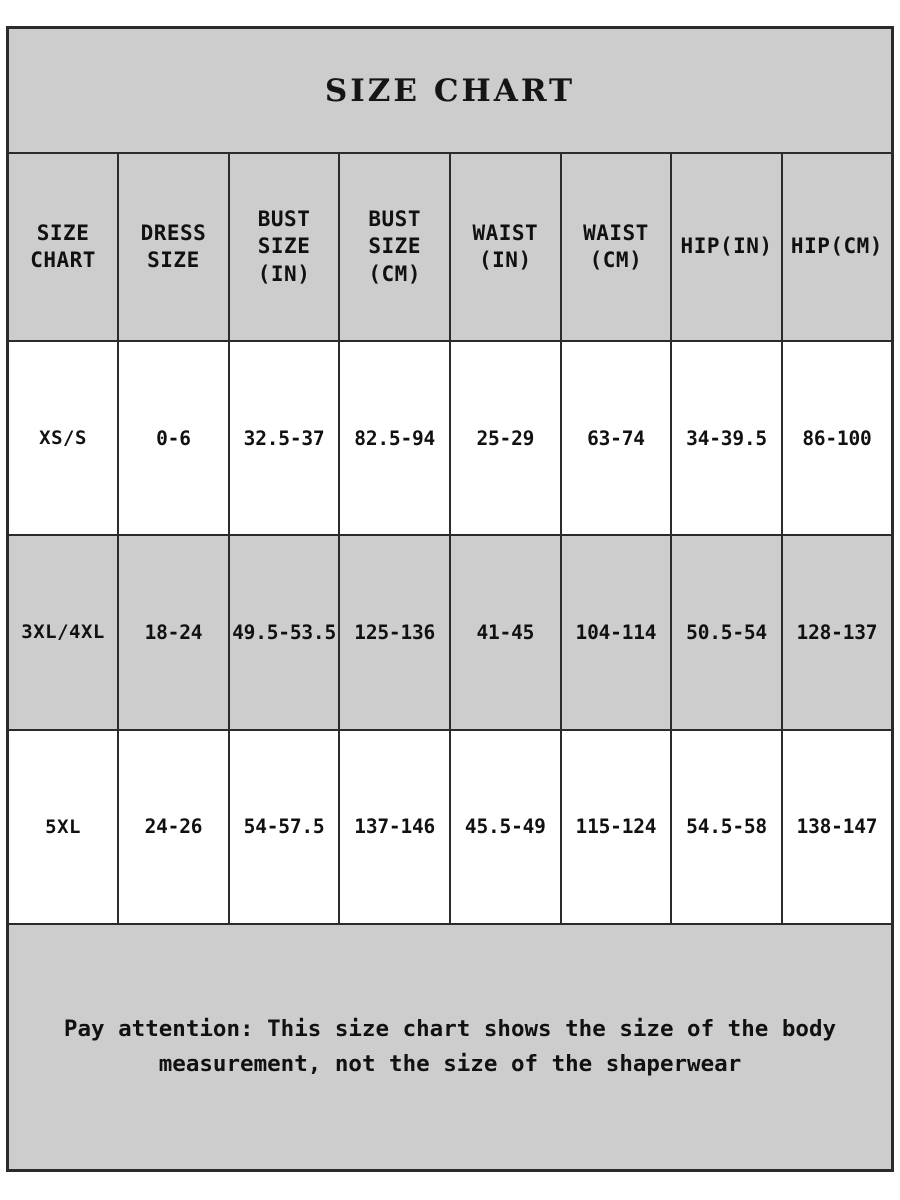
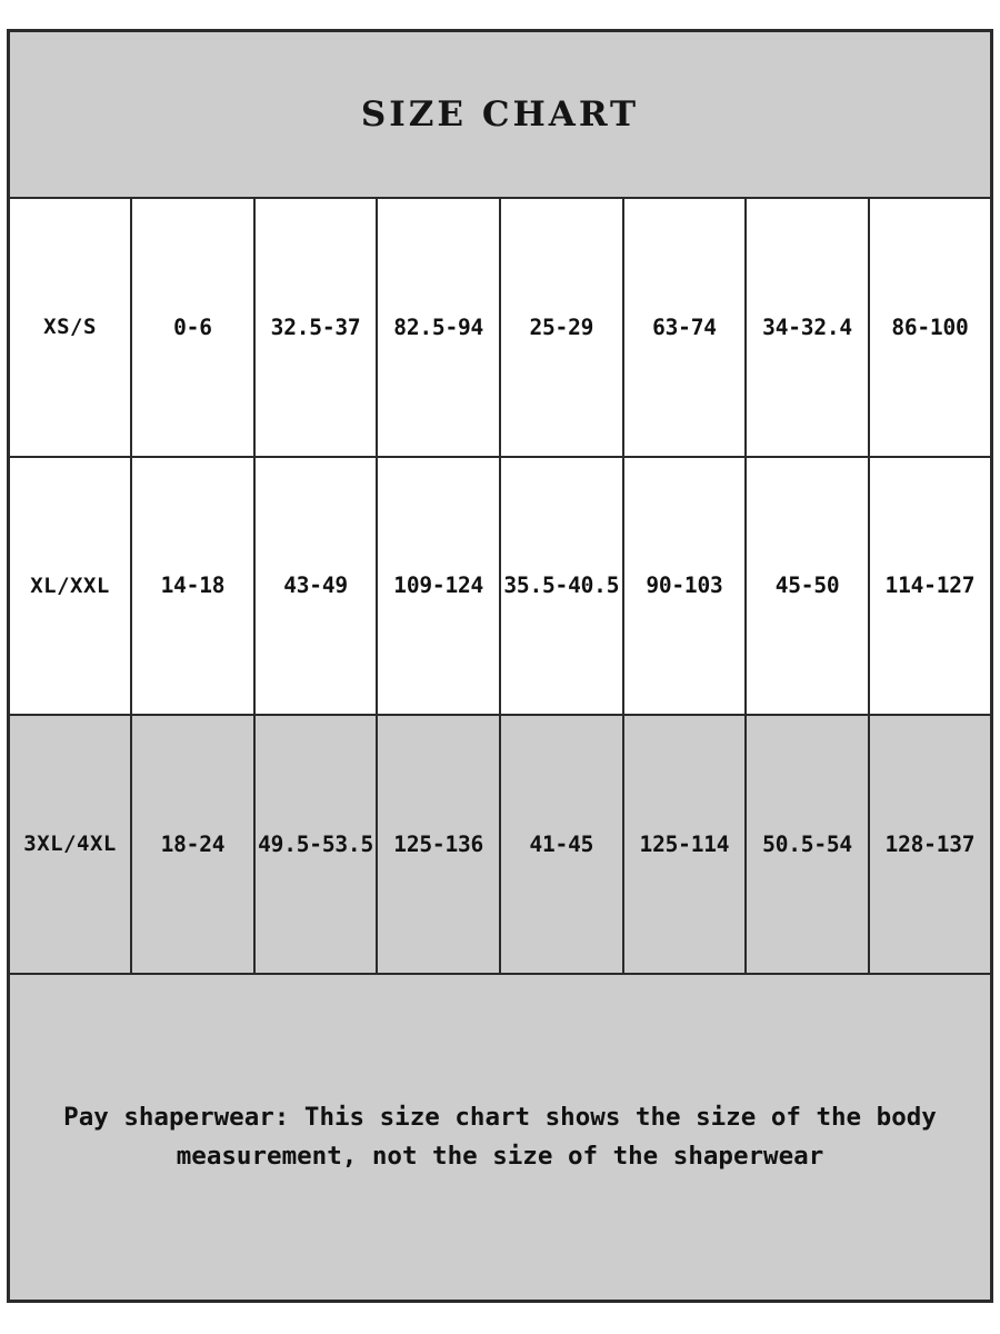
  SIZE CHART
- SIZECHART	DRESSSIZE	BUSTSIZE(IN)	BUSTSIZE(CM)	WAIST(IN)	WAIST(CM)	HIP(IN)	HIP(CM)
- XS/S	0-6	32.5-37	82.5-94	25-29	63-74	34-39.5	86-100
+ XS/S	0-6	32.5-37	82.5-94	25-29	63-74	34-32.4	86-100
+ XL/XXL	14-18	43-49	109-124	35.5-40.5	90-103	45-50	114-127
- 3XL/4XL	18-24	49.5-53.5	125-136	41-45	104-114	50.5-54	128-137
+ 3XL/4XL	18-24	49.5-53.5	125-136	41-45	125-114	50.5-54	128-137
- 5XL	24-26	54-57.5	137-146	45.5-49	115-124	54.5-58	138-147
- Pay attention: This size chart shows the size of the body measurement, not the size of the shaperwear
+ Pay shaperwear: This size chart shows the size of the body measurement, not the size of the shaperwear
